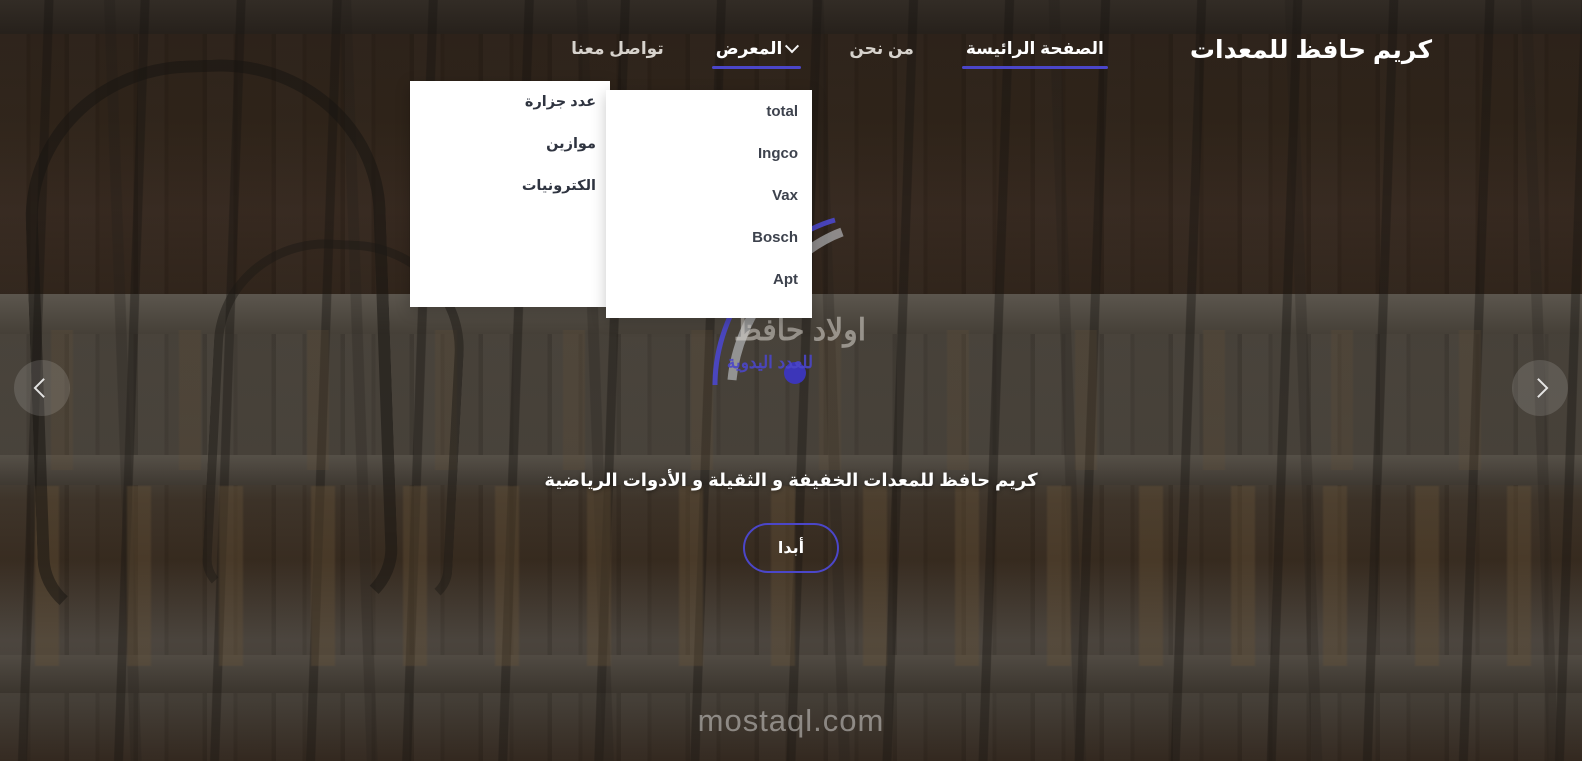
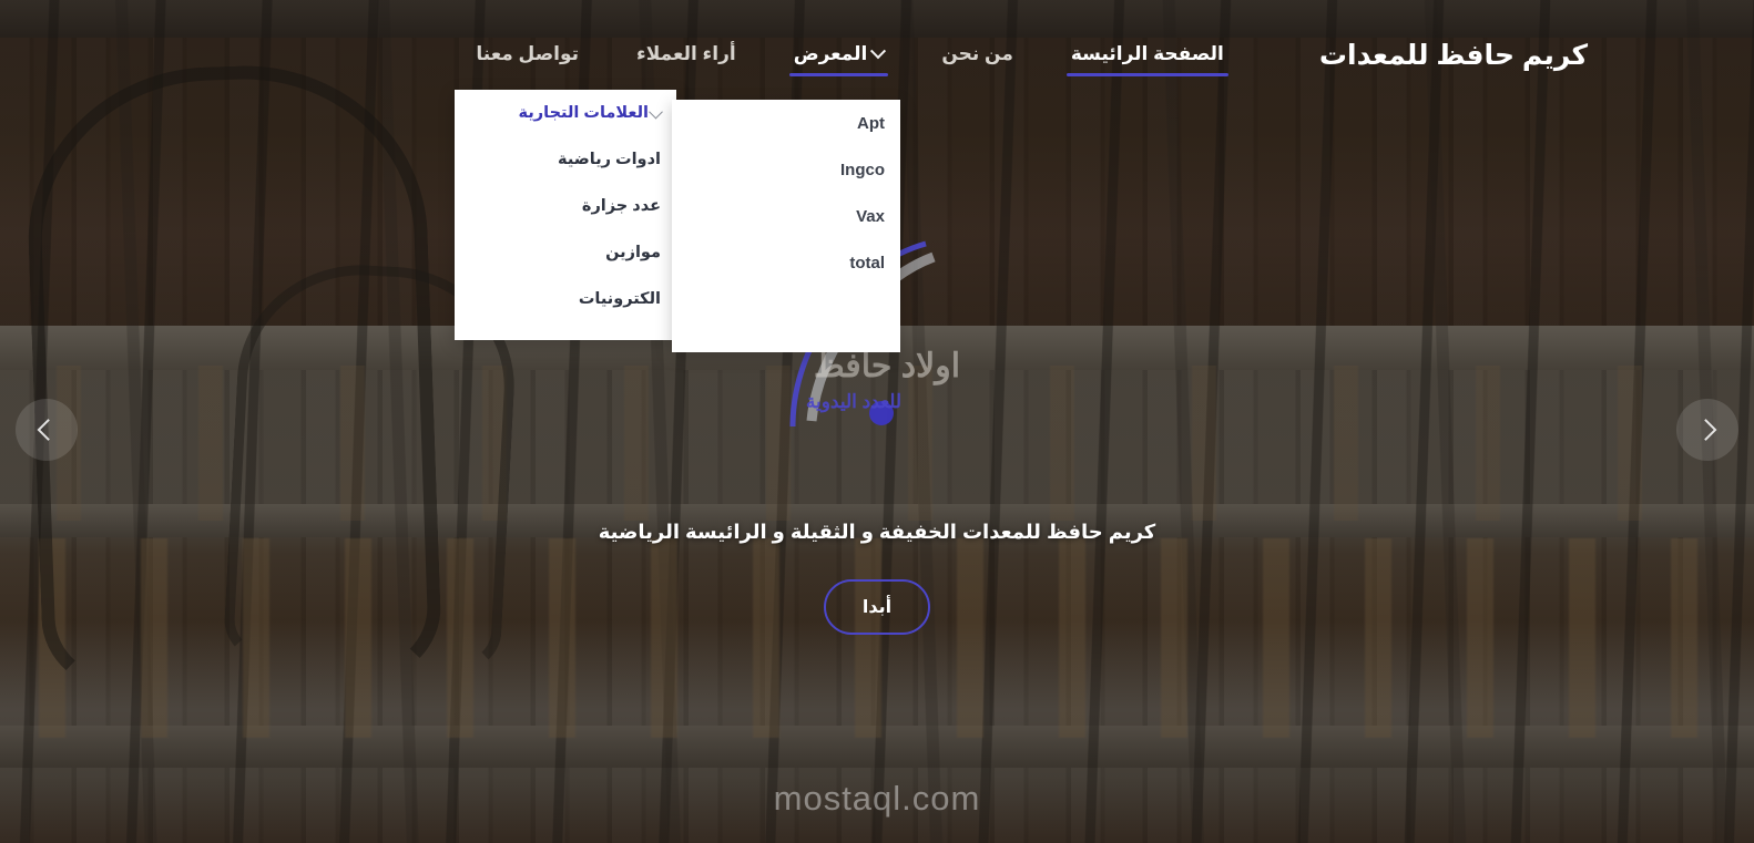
  اولاد حافظ
  للعدد اليدوية
  كريم حافظ للمعدات
  الصفحة الرائيسة
  من نحن
  المعرض
+ أراء العملاء
  تواصل معنا
+ العلامات التجارية
+ ادوات رياضية
  عدد جزارة
  موازين
  الكترونيات
- total
+ Apt
  Ingco
  Vax
- Bosch
- Apt
+ total
- كريم حافظ للمعدات الخفيفة و الثقيلة و الأدوات الرياضية
+ كريم حافظ للمعدات الخفيفة و الثقيلة و الرائيسة الرياضية
  أبدا
  mostaql.com
